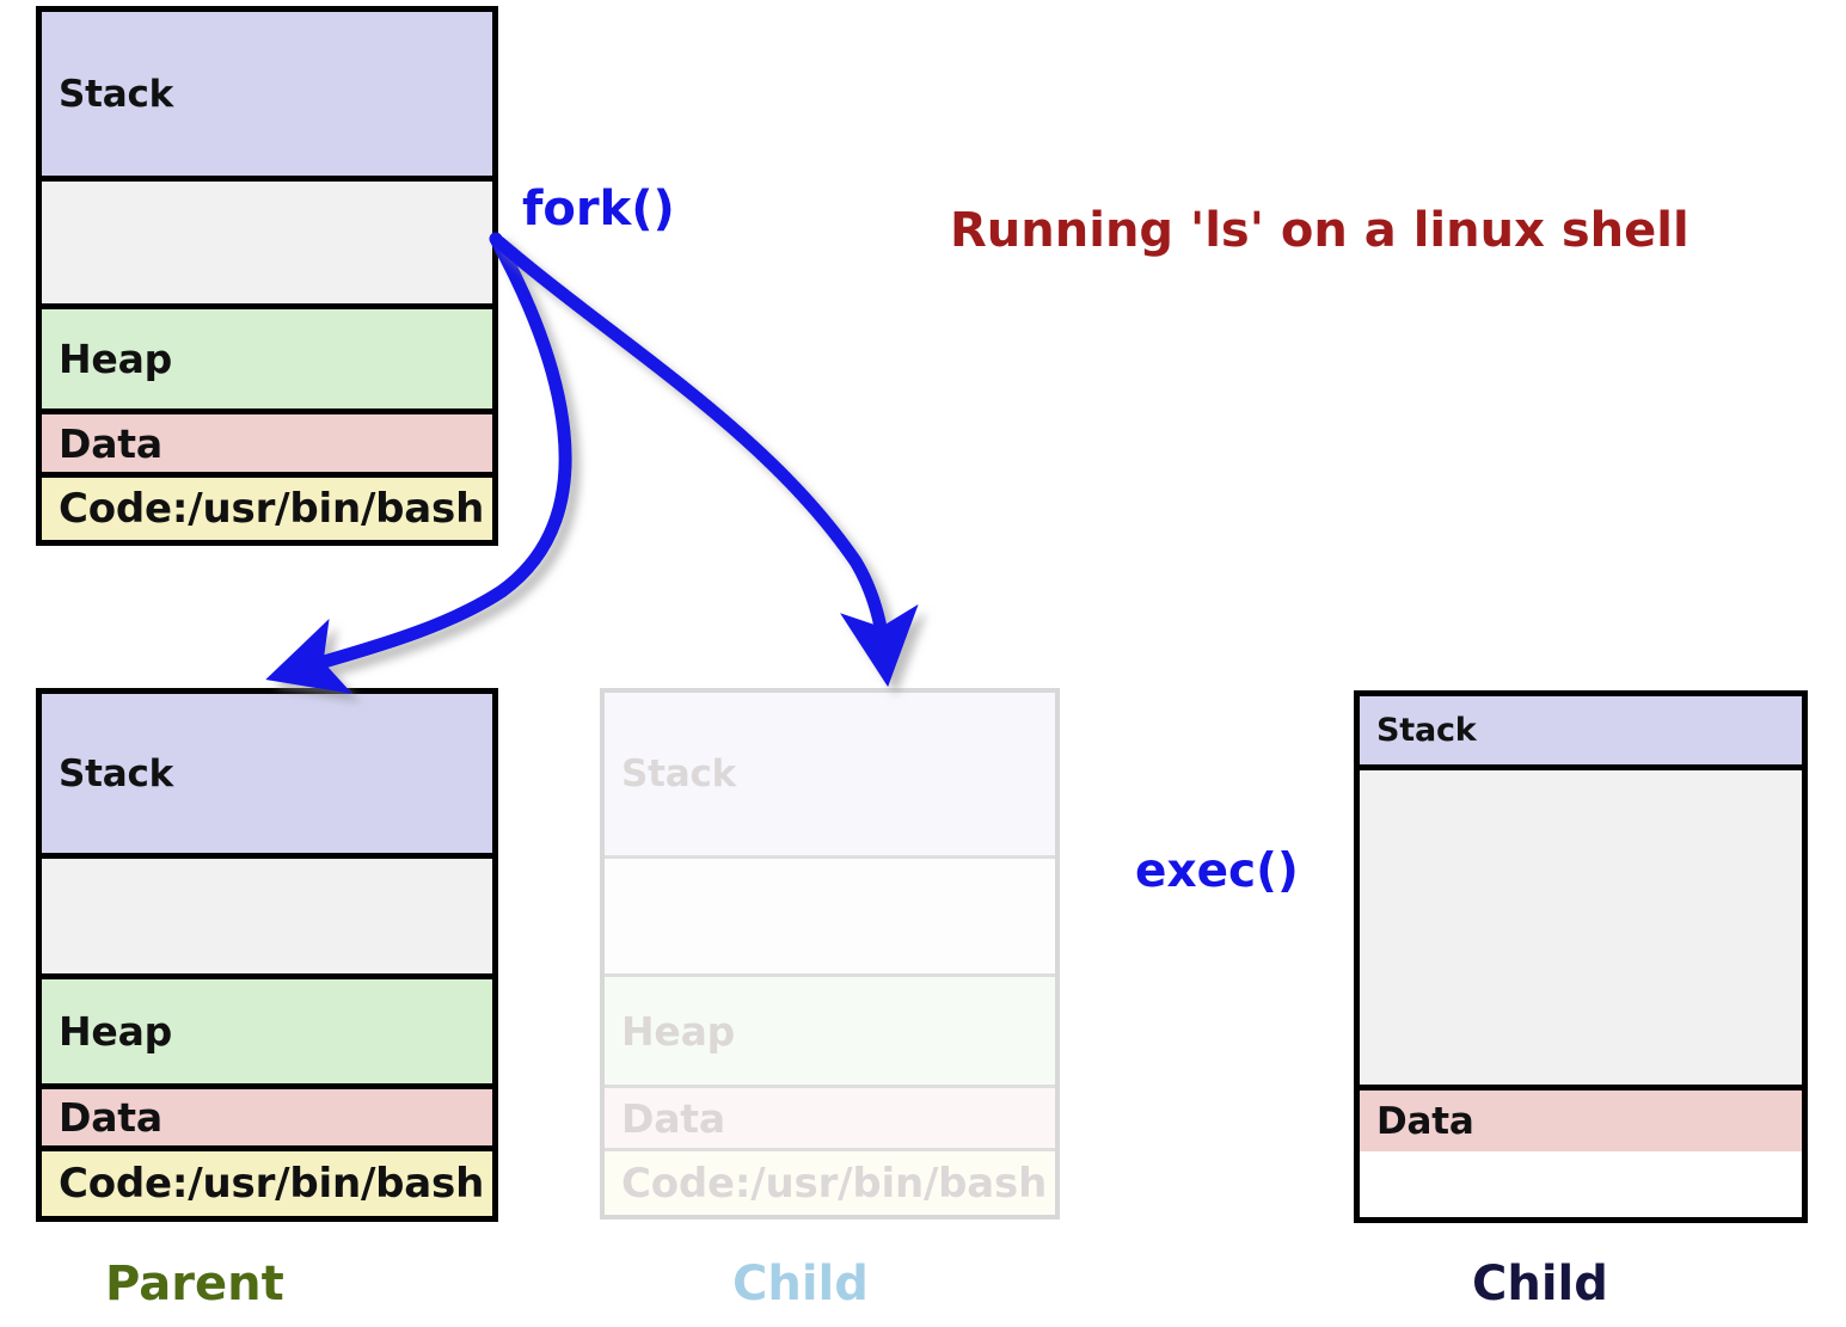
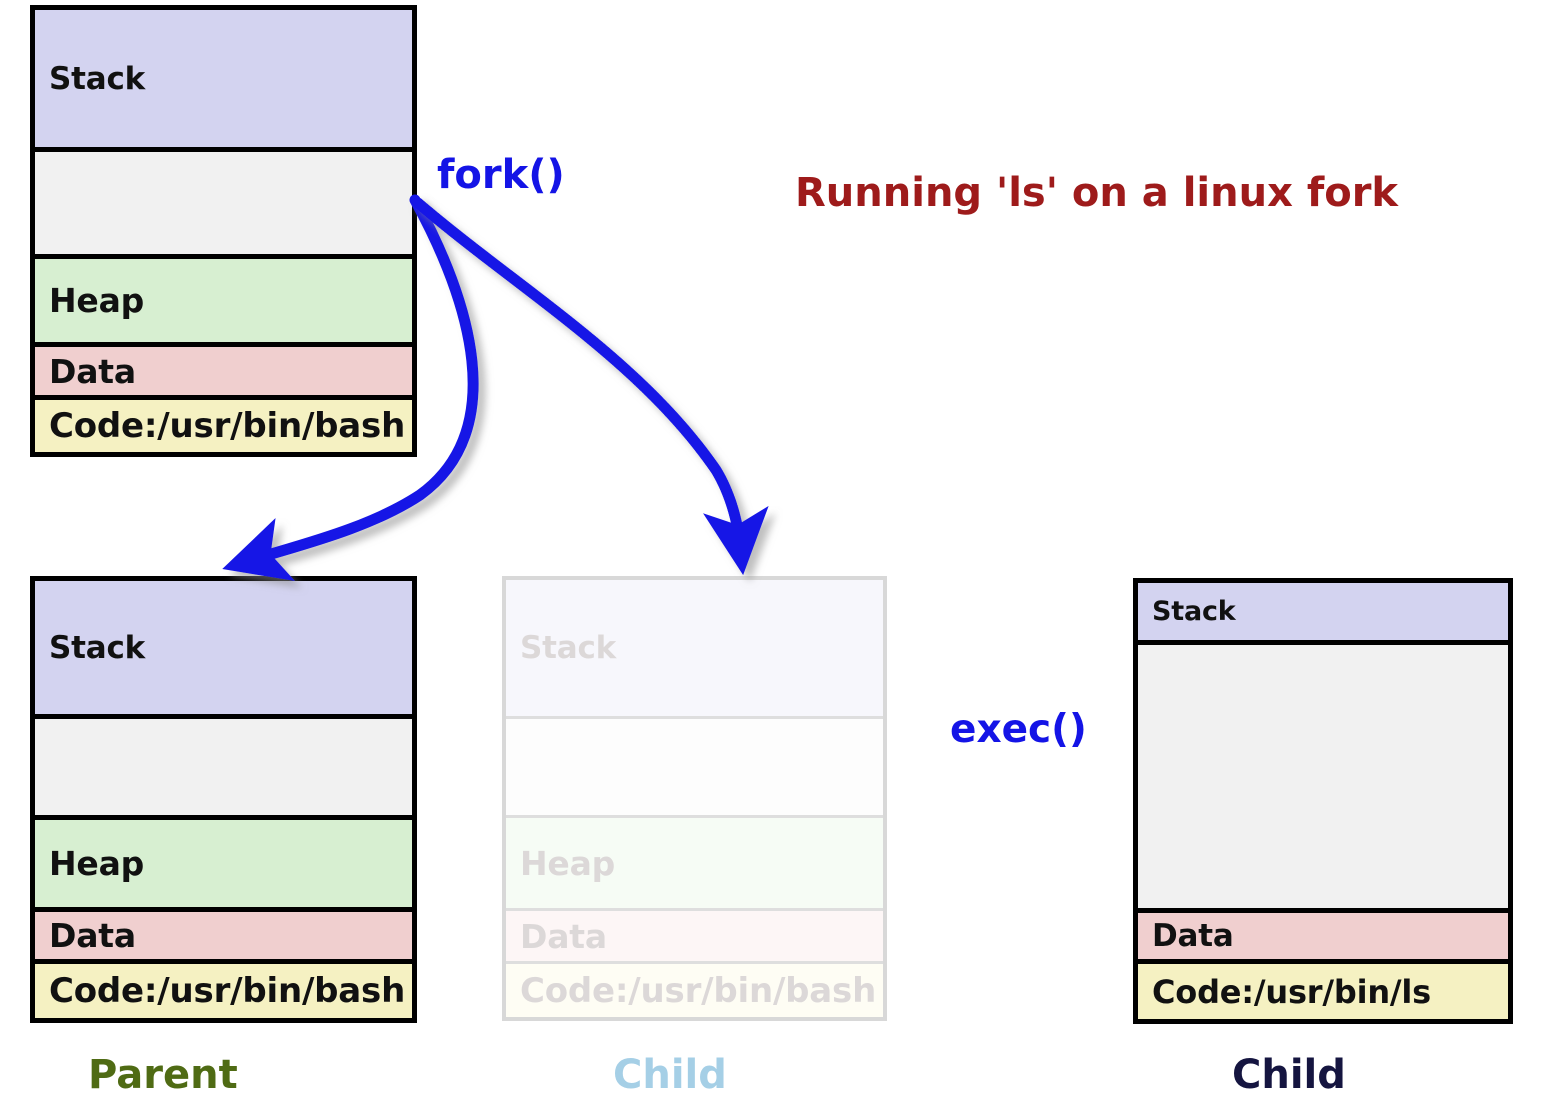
  Stack
  Heap
  Data
  Code:/usr/bin/bash
  Stack
  Heap
  Data
  Code:/usr/bin/bash
  Stack
  Heap
  Data
  Code:/usr/bin/bash
  Stack
  Data
+ Code:/usr/bin/ls
- Running 'ls' on a linux shell
+ Running 'ls' on a linux fork
  fork()
  exec()
  Parent
  Child
  Child
